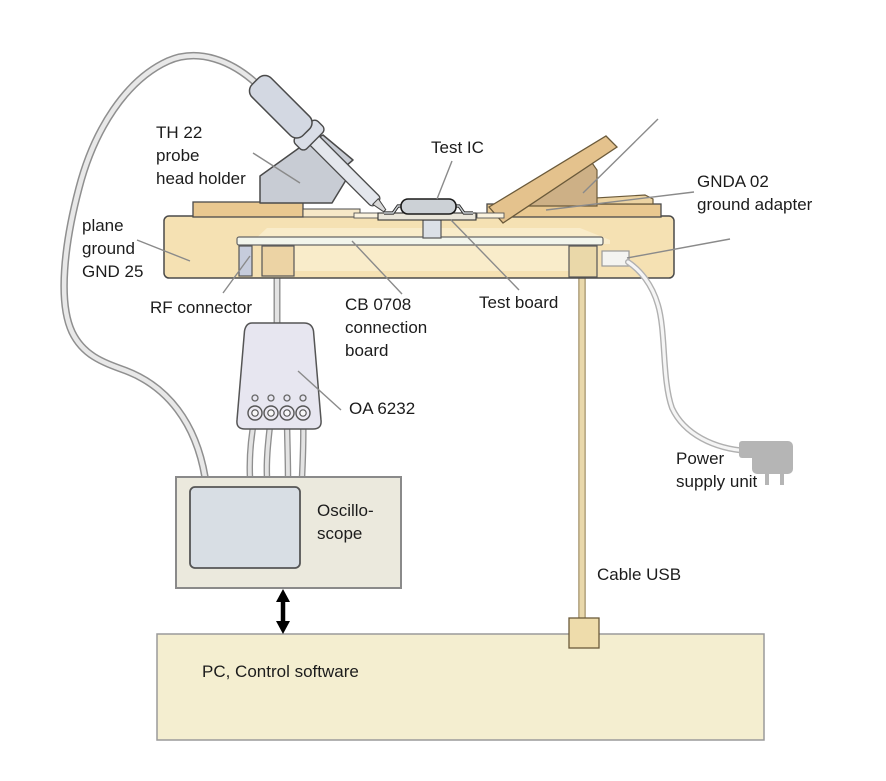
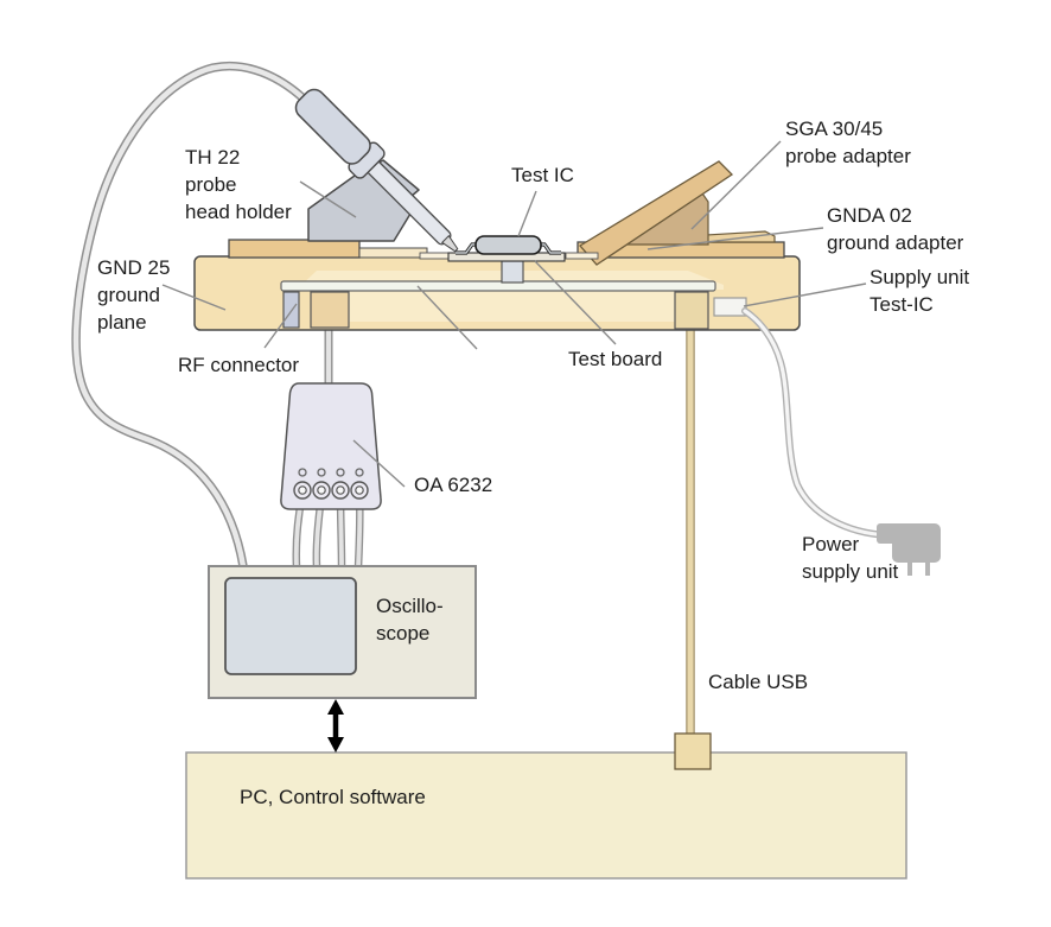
  TH 22
  probe
  head holder
  Test IC
+ SGA 30/45
+ probe adapter
  GNDA 02
  ground adapter
- plane
+ GND 25
  ground
- GND 25
+ plane
  RF connector
- CB 0708
- connection
- board
  Test board
+ Supply unit
+ Test-IC
  OA 6232
  Power
  supply unit
  Cable USB
  Oscillo-
  scope
  PC, Control software
